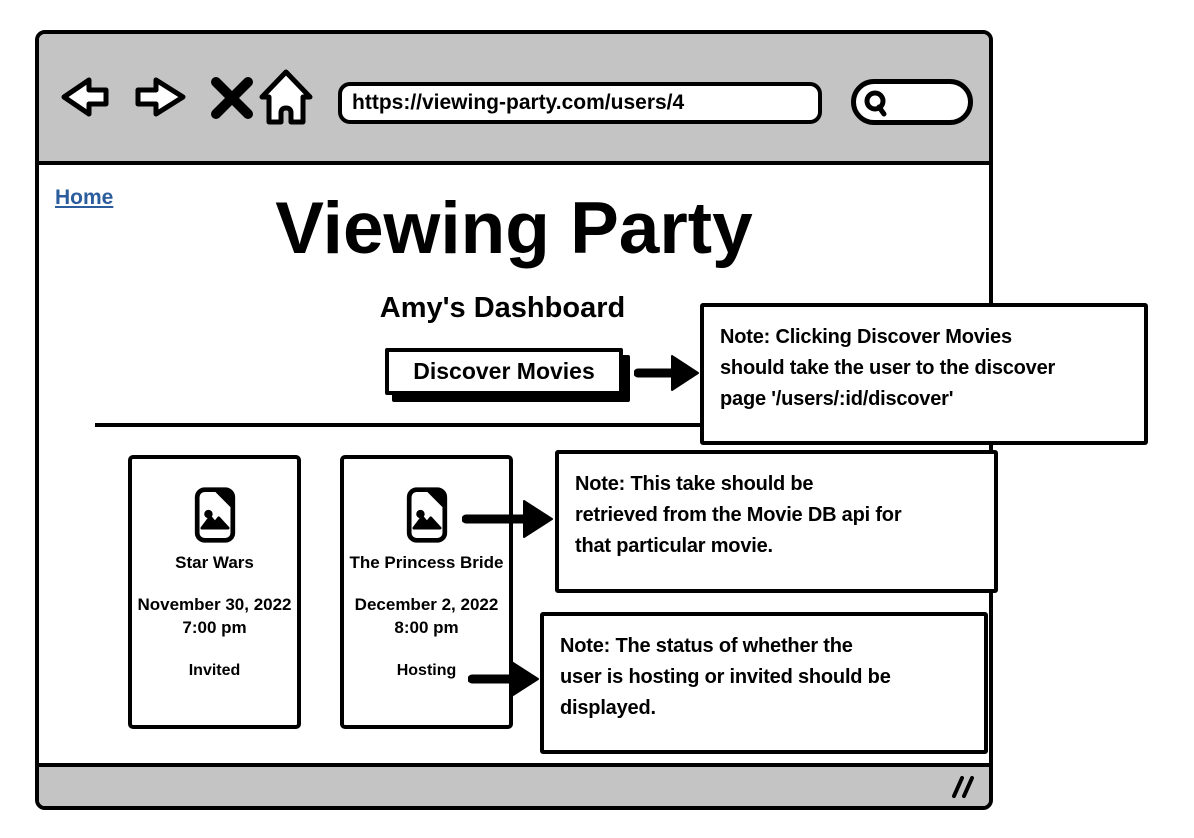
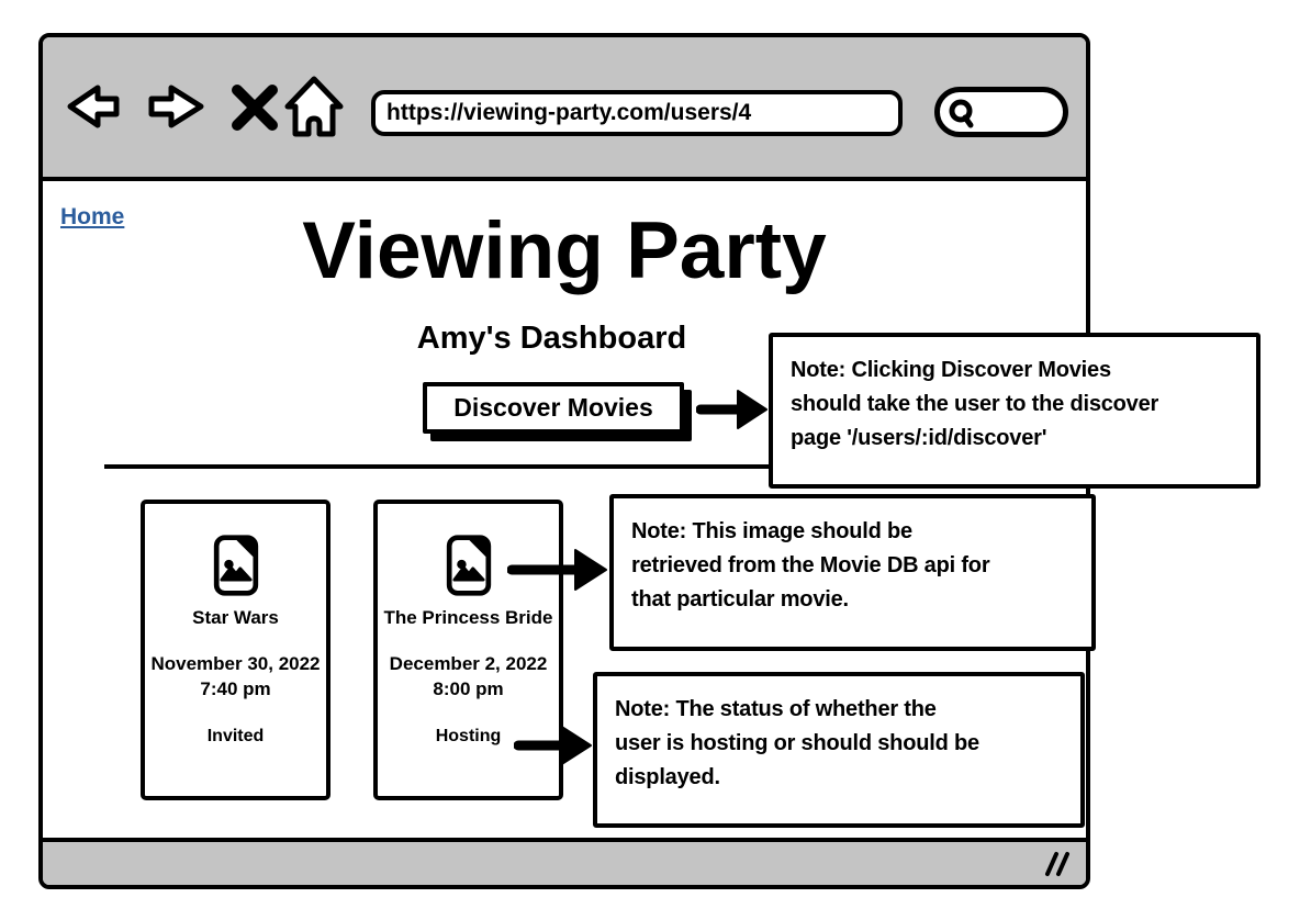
  https://viewing-party.com/users/4
  Home
  Viewing Party
  Amy's Dashboard
  Discover Movies
  Star Wars
  November 30, 2022
- 7:00 pm
+ 7:40 pm
  Invited
  The Princess Bride
  December 2, 2022
  8:00 pm
  Hosting
  Note: Clicking Discover Movies
  should take the user to the discover
  page '/users/:id/discover'
- Note: This take should be
+ Note: This image should be
  retrieved from the Movie DB api for
  that particular movie.
  Note: The status of whether the
- user is hosting or invited should be
+ user is hosting or should should be
  displayed.
